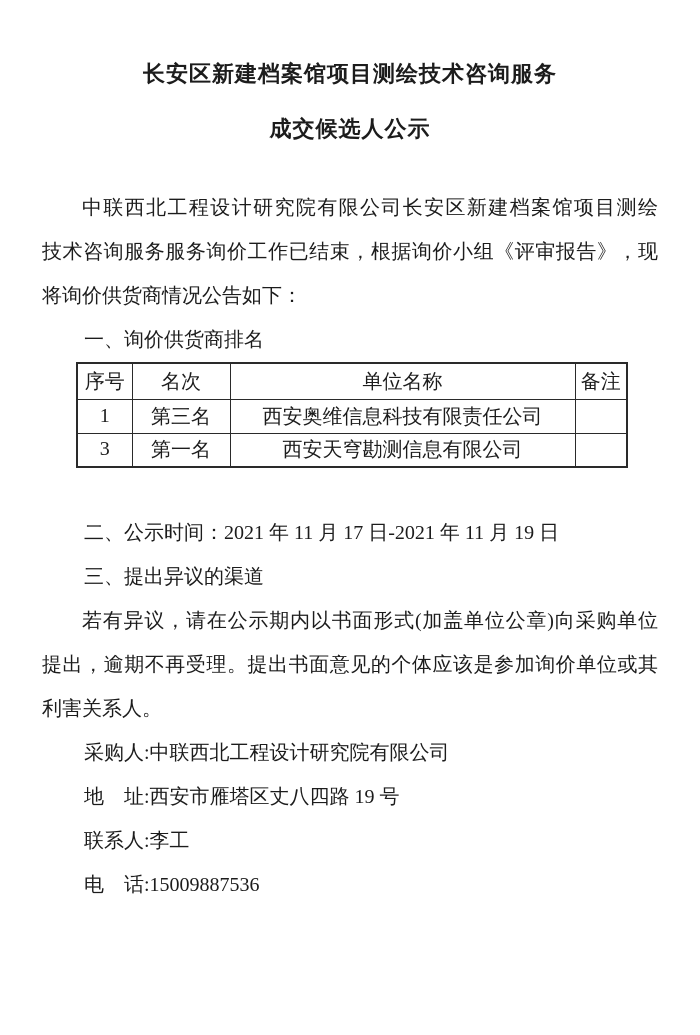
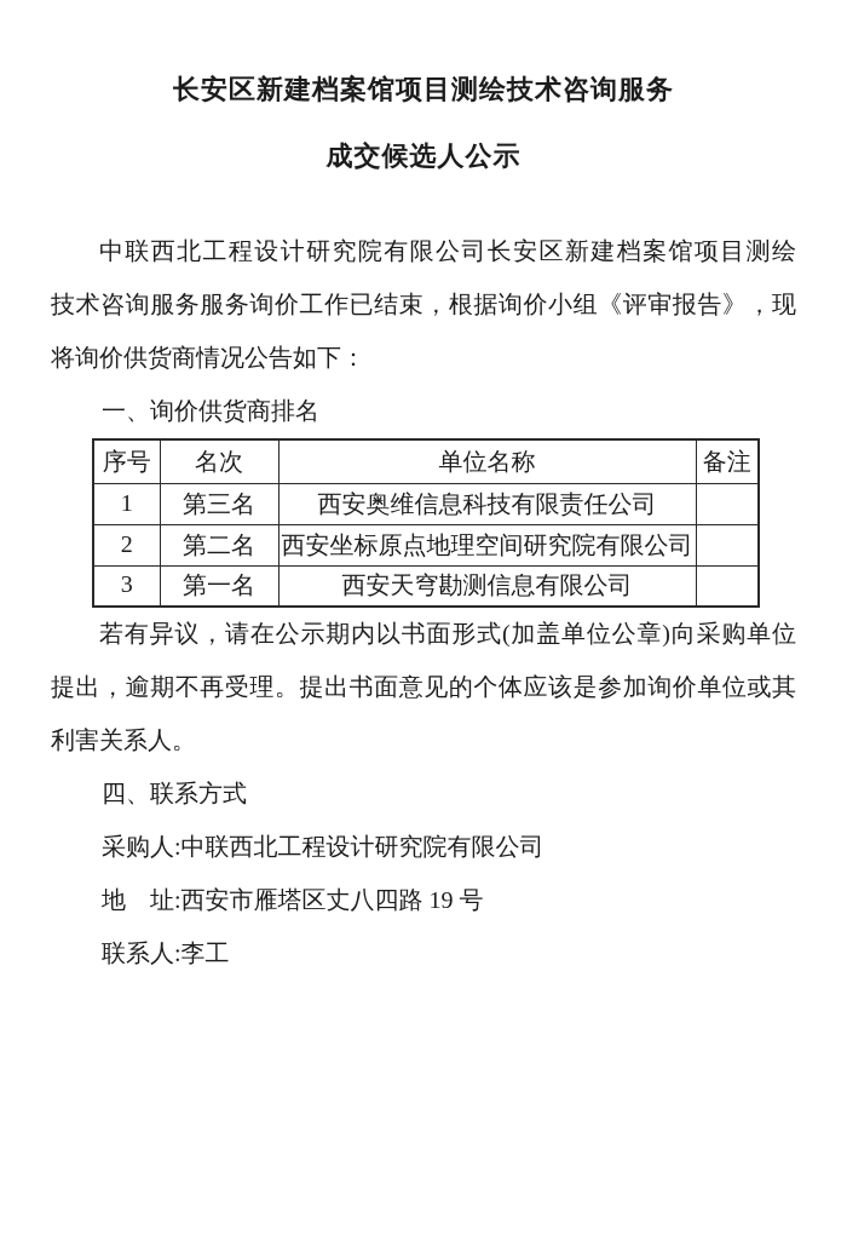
  长安区新建档案馆项目测绘技术咨询服务
  成交候选人公示
  中联西北工程设计研究院有限公司长安区新建档案馆项目测绘
  技术咨询服务服务询价工作已结束，根据询价小组《评审报告》，现
  将询价供货商情况公告如下：
  一、询价供货商排名
  序号	名次	单位名称	备注
  1	第三名	西安奥维信息科技有限责任公司
+ 2	第二名	西安坐标原点地理空间研究院有限公司
  3	第一名	西安天穹勘测信息有限公司
- 二、公示时间：2021 年 11 月 17 日-2021 年 11 月 19 日
- 三、提出异议的渠道
  若有异议，请在公示期内以书面形式(加盖单位公章)向采购单位
  提出，逾期不再受理。提出书面意见的个体应该是参加询价单位或其
  利害关系人。
+ 四、联系方式
  采购人:中联西北工程设计研究院有限公司
  地 址:西安市雁塔区丈八四路 19 号
  联系人:李工
- 电 话:15009887536
